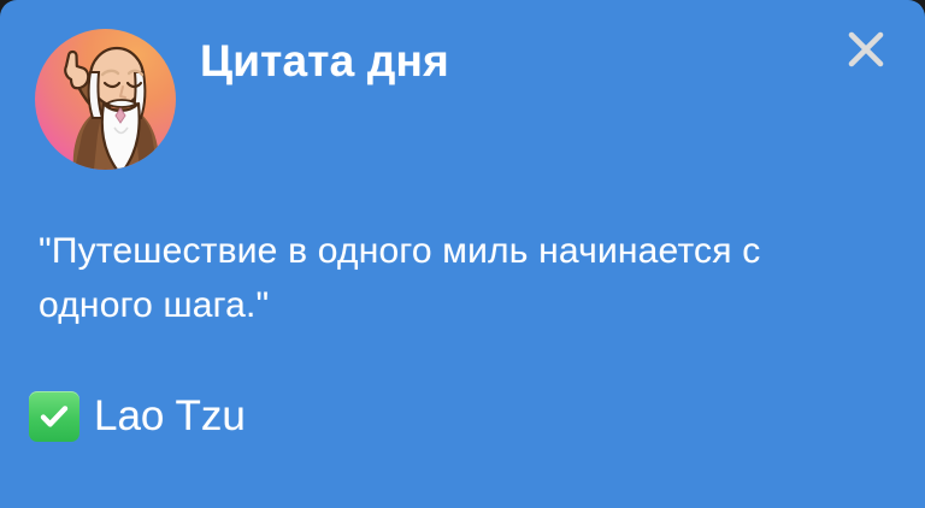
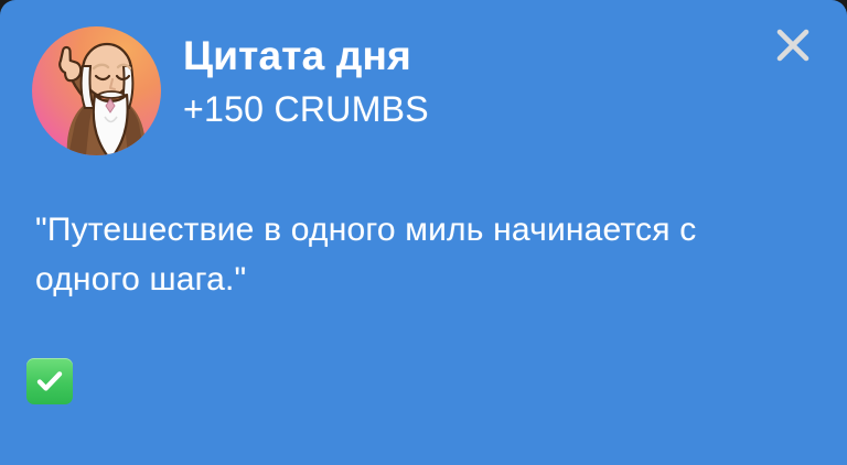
  Цитата дня
+ +150 CRUMBS
  "Путешествие в одного миль начинается с
  одного шага."
- Lao Tzu
